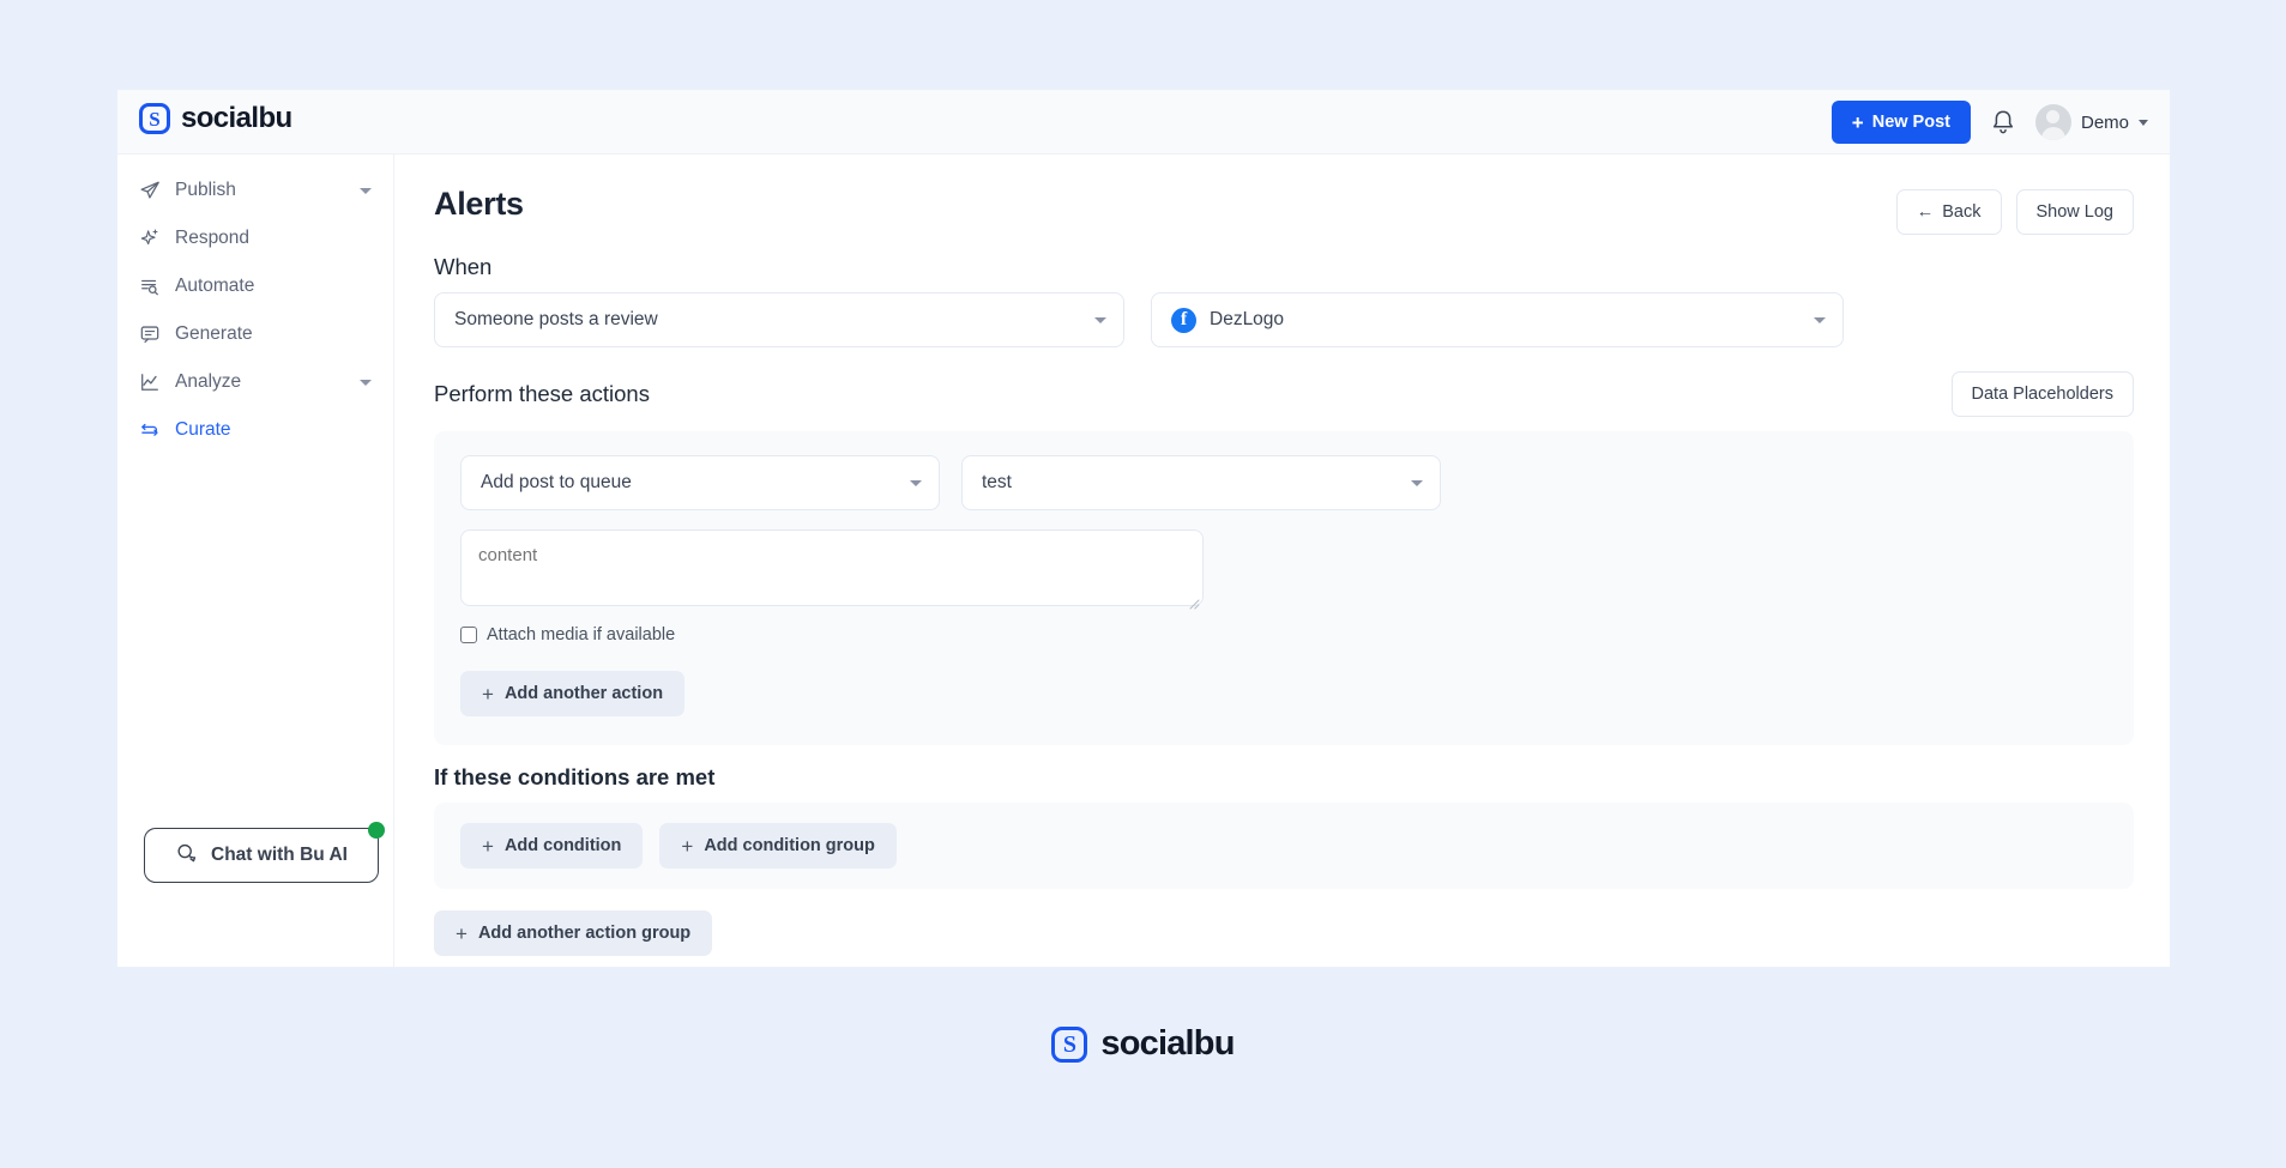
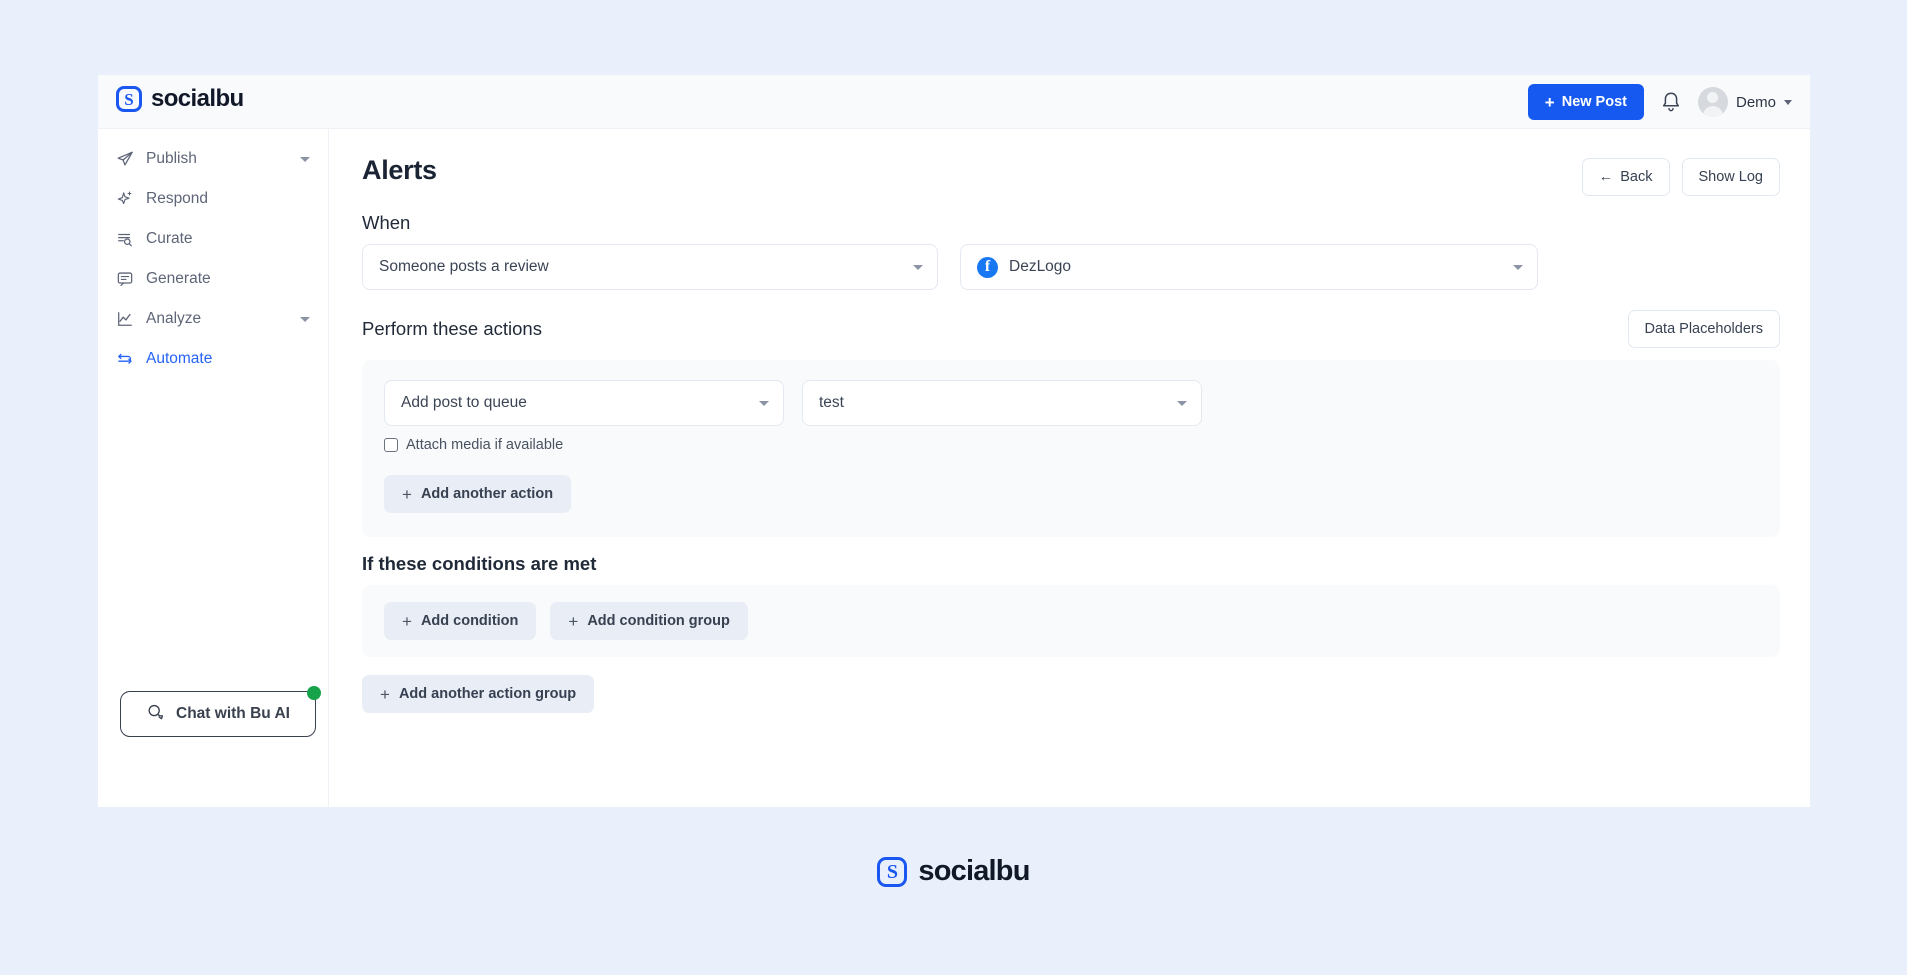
  S
  socialbu
  +
  New Post
  Demo
  Publish
  Respond
- Automate
+ Curate
  Generate
  Analyze
- Curate
+ Automate
  Chat with Bu AI
  Alerts
  ←
  Back
  Show Log
  When
  Someone posts a review
  f
  DezLogo
  Perform these actions
  Data Placeholders
  Add post to queue
  test
- content
  Attach media if available
  +
  Add another action
  If these conditions are met
  +
  Add condition
  +
  Add condition group
  +
  Add another action group
  S
  socialbu
